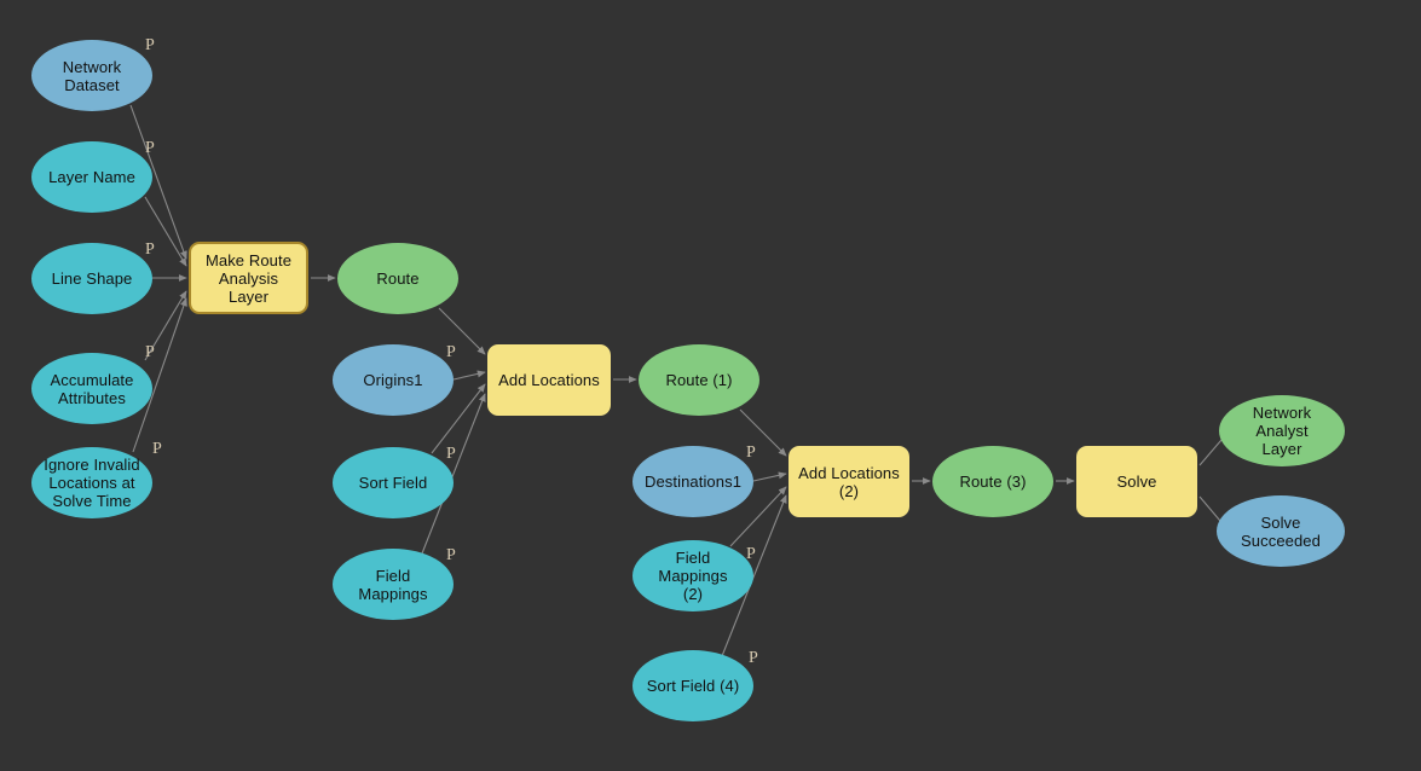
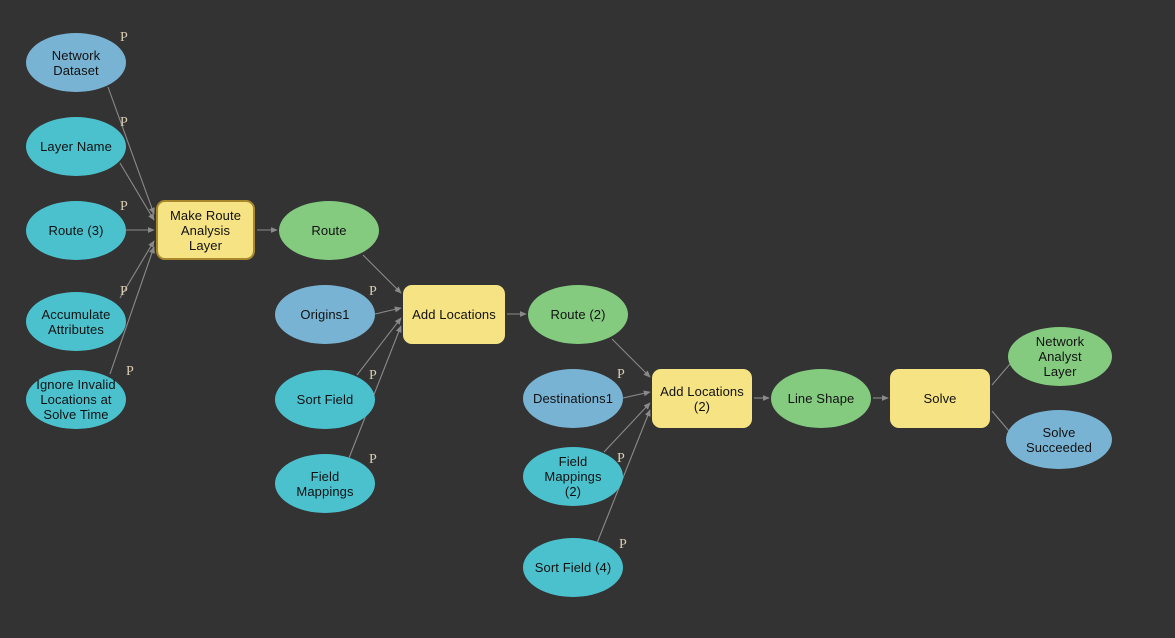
  Network Dataset
  Layer Name
- Line Shape
+ Route (3)
  Accumulate
  Attributes
  Ignore Invalid
  Locations at
  Solve Time
  Make Route
  Analysis Layer
  Route
  Origins1
  Sort Field
  Field Mappings
  Add Locations
- Route (1)
+ Route (2)
  Destinations1
  Field Mappings
  (2)
  Sort Field (4)
  Add Locations
  (2)
- Route (3)
+ Line Shape
  Solve
  Network Analyst
  Layer
  Solve
  Succeeded
  P
  P
  P
  P
  P
  P
  P
  P
  P
  P
  P
